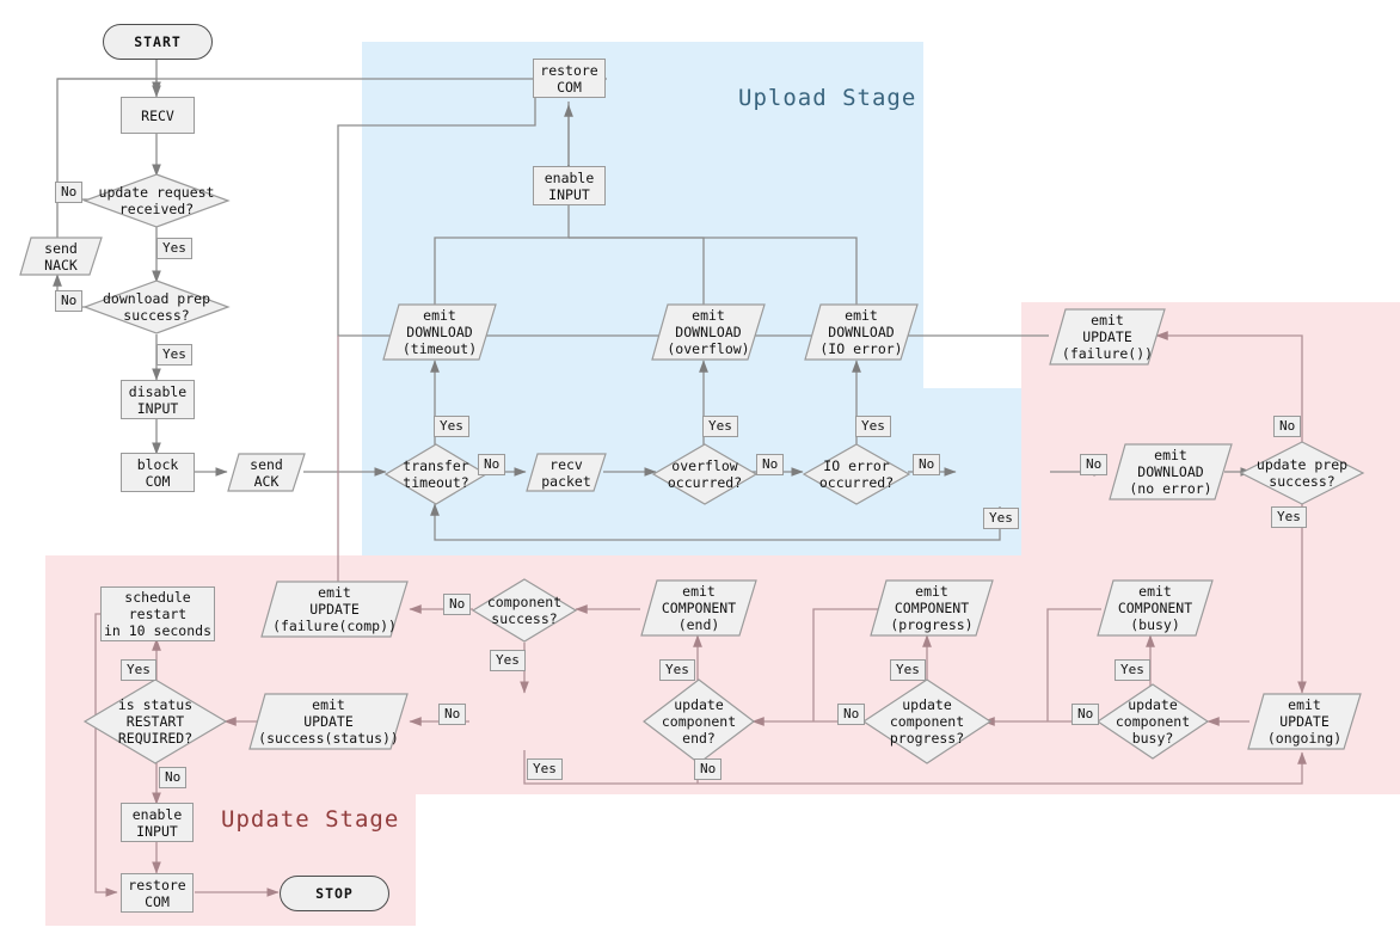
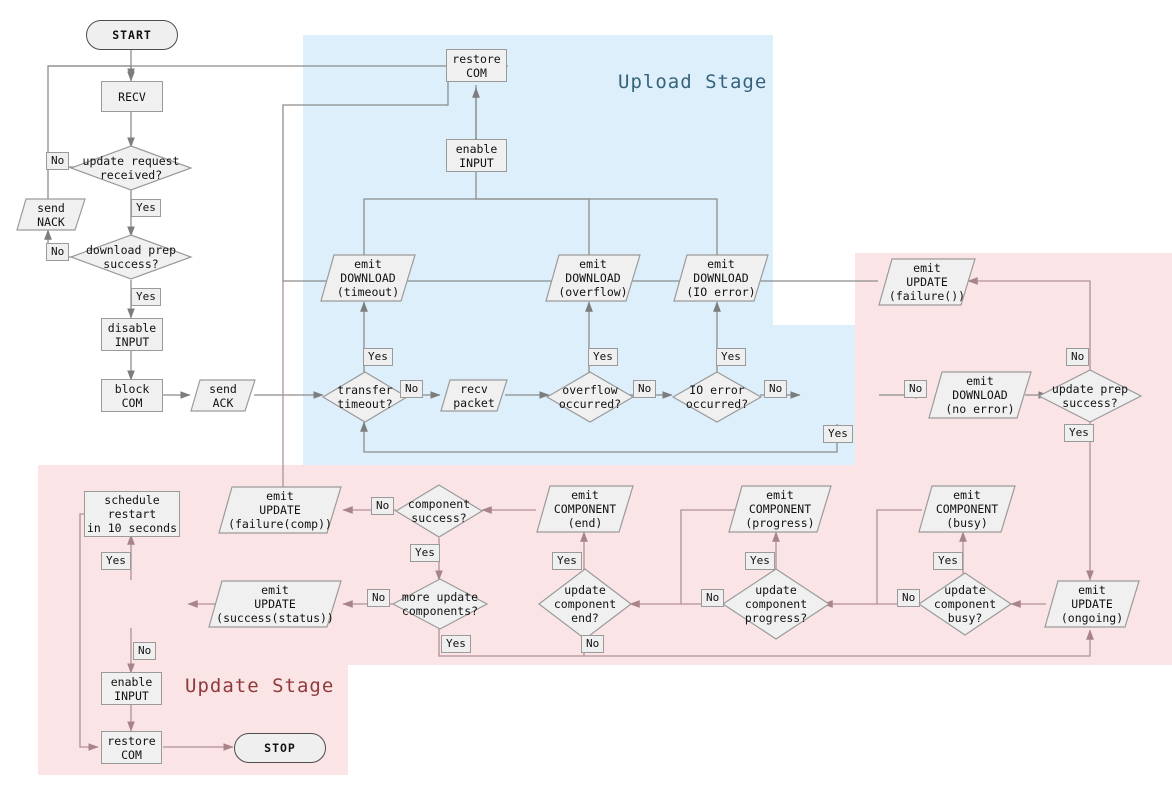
  Upload Stage
  Update Stage
  START
  RECV
  update request
  received?
  send
  NACK
  download prep
  success?
  disable
  INPUT
  block
  COM
  send
  ACK
  transfer
  timeout?
  recv
  packet
  overflow
  occurred?
  IO error
  occurred?
  emit
  DOWNLOAD
  (timeout)
  emit
  DOWNLOAD
  (overflow)
  emit
  DOWNLOAD
  (IO error)
  emit
  DOWNLOAD
  (no error)
  enable
  INPUT
  restore
  COM
  emit
  UPDATE
  (failure())
  update prep
  success?
  emit
  UPDATE
  (ongoing)
  update
  component
  busy?
  emit
  COMPONENT
  (busy)
  update
  component
  progress?
  emit
  COMPONENT
  (progress)
  update
  component
  end?
  emit
  COMPONENT
  (end)
  component
  success?
  emit
  UPDATE
  (failure(comp))
+ more update
+ components?
  emit
  UPDATE
  (success(status))
- is status
- RESTART
- REQUIRED?
  schedule
  restart
  in 10 seconds
  enable
  INPUT
  restore
  COM
  STOP
  No
  Yes
  No
  Yes
  Yes
  No
  Yes
  No
  Yes
  No
  No
  Yes
  No
  Yes
  Yes
  No
  Yes
  No
  Yes
  No
  No
  Yes
  No
  Yes
  Yes
  No
